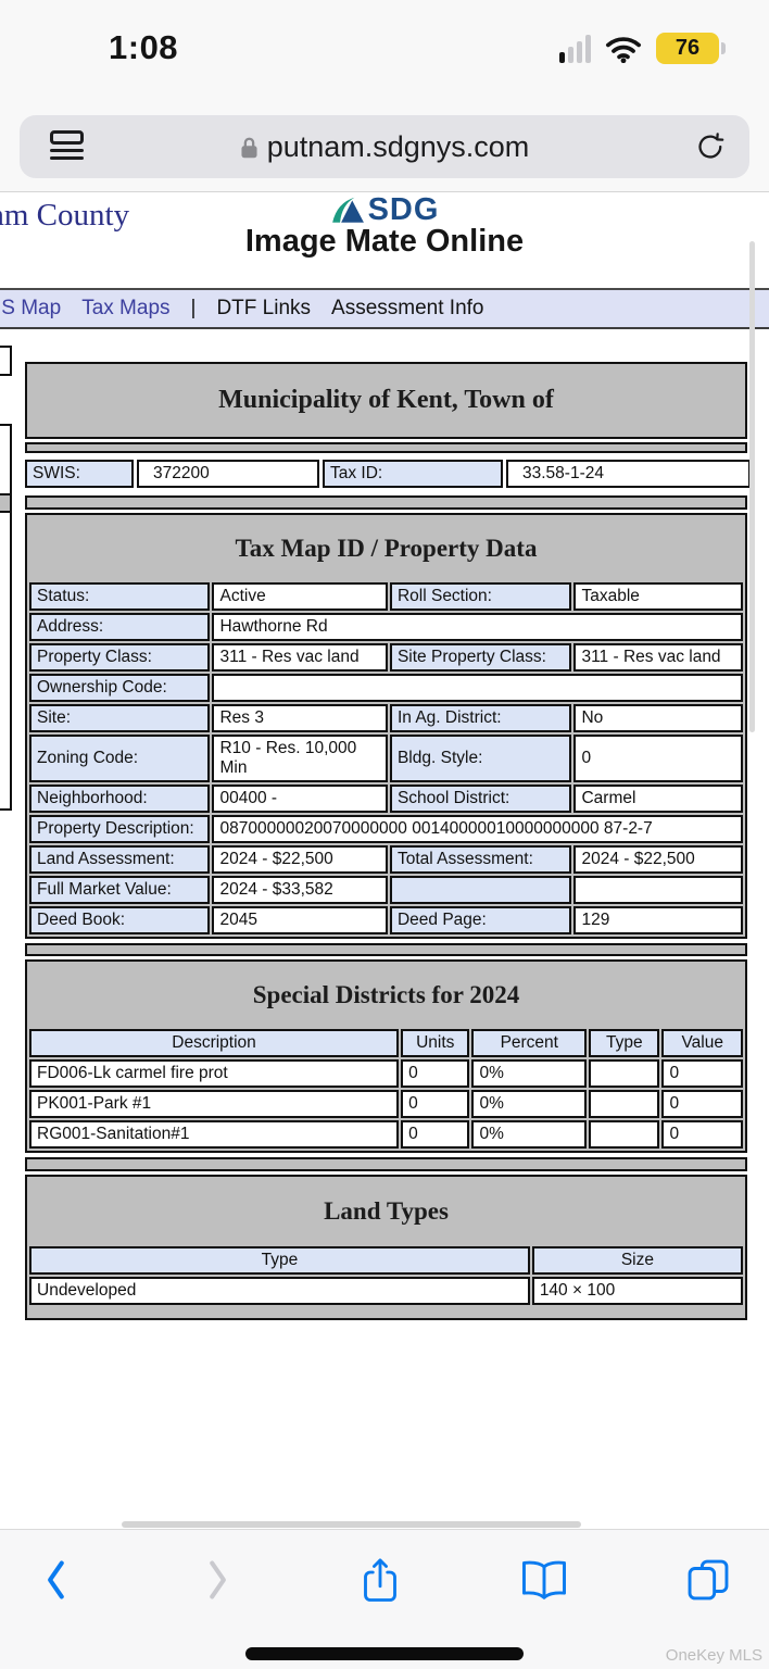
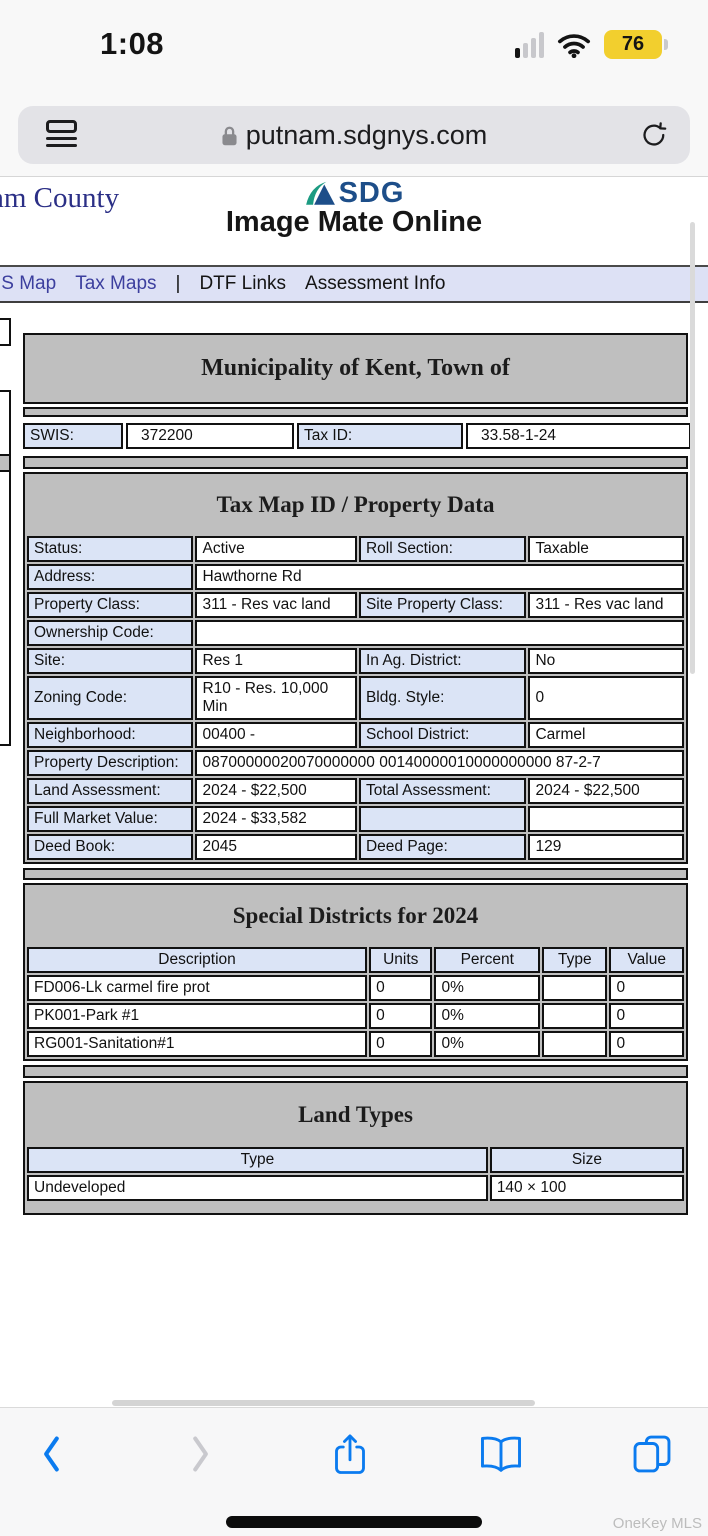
  1:08
  76
  putnam.sdgnys.com
  m County
  SDG
  Image Mate Online
  S Map
  Tax Maps
  |
  DTF Links
  Assessment Info
  Municipality of Kent, Town of
  SWIS:	372200	Tax ID:	33.58-1-24
  Tax Map ID / Property Data
  Status:	Active	Roll Section:	Taxable
  Address:	Hawthorne Rd
  Property Class:	311 - Res vac land	Site Property Class:	311 - Res vac land
  Ownership Code:
- Site:	Res 3	In Ag. District:	No
+ Site:	Res 1	In Ag. District:	No
  Zoning Code:	R10 - Res. 10,000 Min	Bldg. Style:	0
  Neighborhood:	00400 -	School District:	Carmel
  Property Description:	08700000020070000000 00140000010000000000 87-2-7
  Land Assessment:	2024 - $22,500	Total Assessment:	2024 - $22,500
  Full Market Value:	2024 - $33,582
  Deed Book:	2045	Deed Page:	129
  Special Districts for 2024
  Description	Units	Percent	Type	Value
  FD006-Lk carmel fire prot	0	0%		0
  PK001-Park #1	0	0%		0
  RG001-Sanitation#1	0	0%		0
  Land Types
  Type	Size
  Undeveloped	140 × 100
  OneKey MLS
